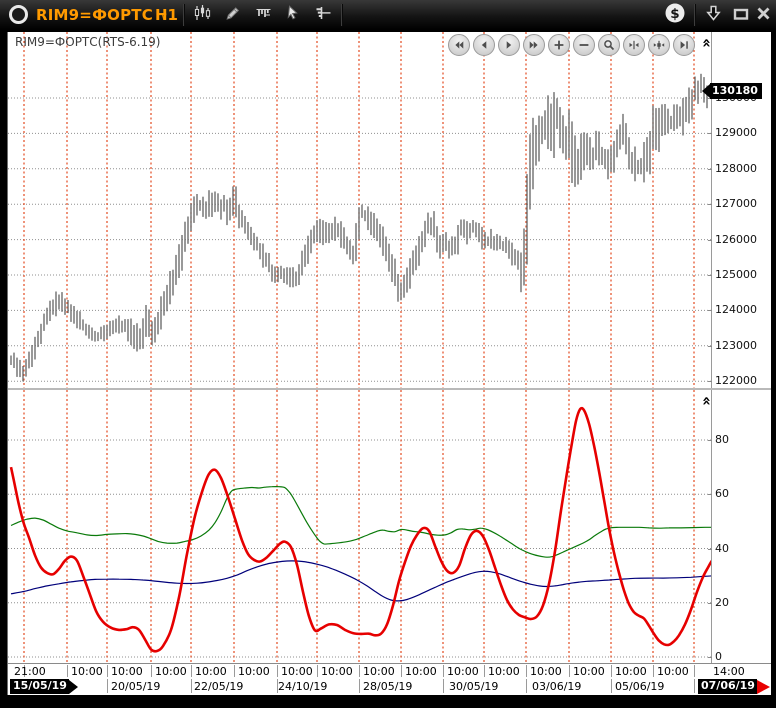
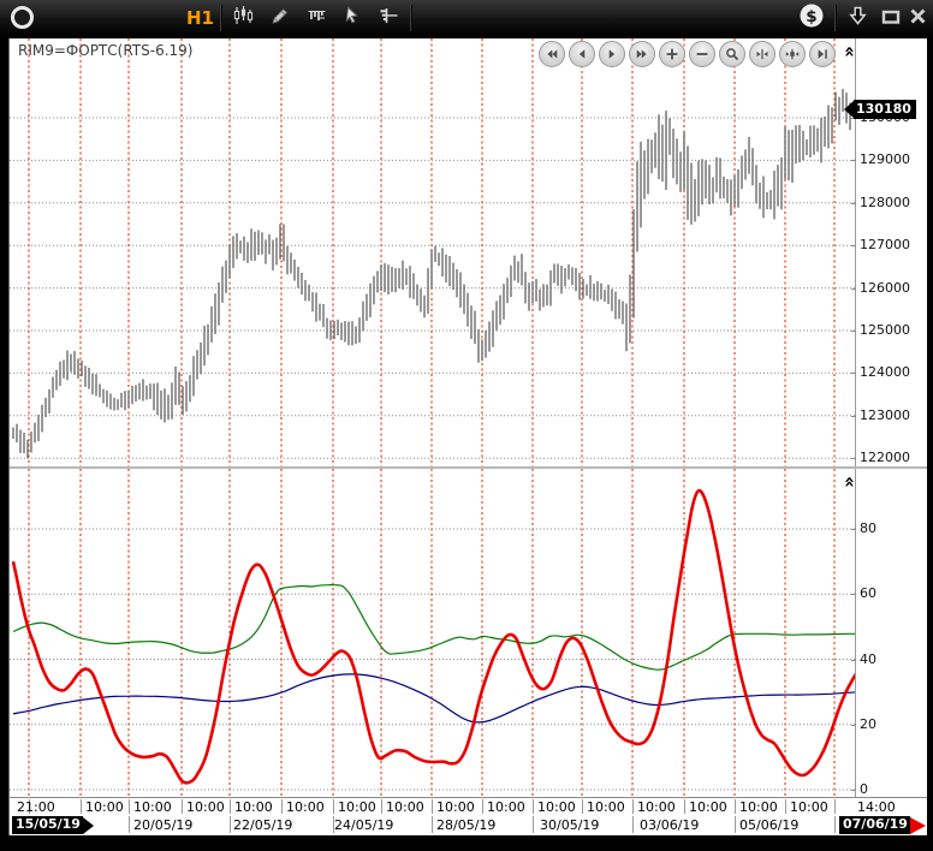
- RIM9=ФОРТС
- ∨
  H1
  $
  RIM9=ФОРТС(RTS-6.19)
  129000
  128000
  127000
  126000
  125000
  124000
  123000
  122000
  80
  60
  40
  20
  0
  130180
  21:00
  10:00
  10:00
  10:00
  10:00
  10:00
  10:00
  10:00
  10:00
  10:00
  10:00
  10:00
  10:00
  10:00
  10:00
  10:00
  14:00
  15/05/19
  20/05/19
  22/05/19
- 24/10/19
+ 24/05/19
  28/05/19
  30/05/19
  03/06/19
  05/06/19
  07/06/19
